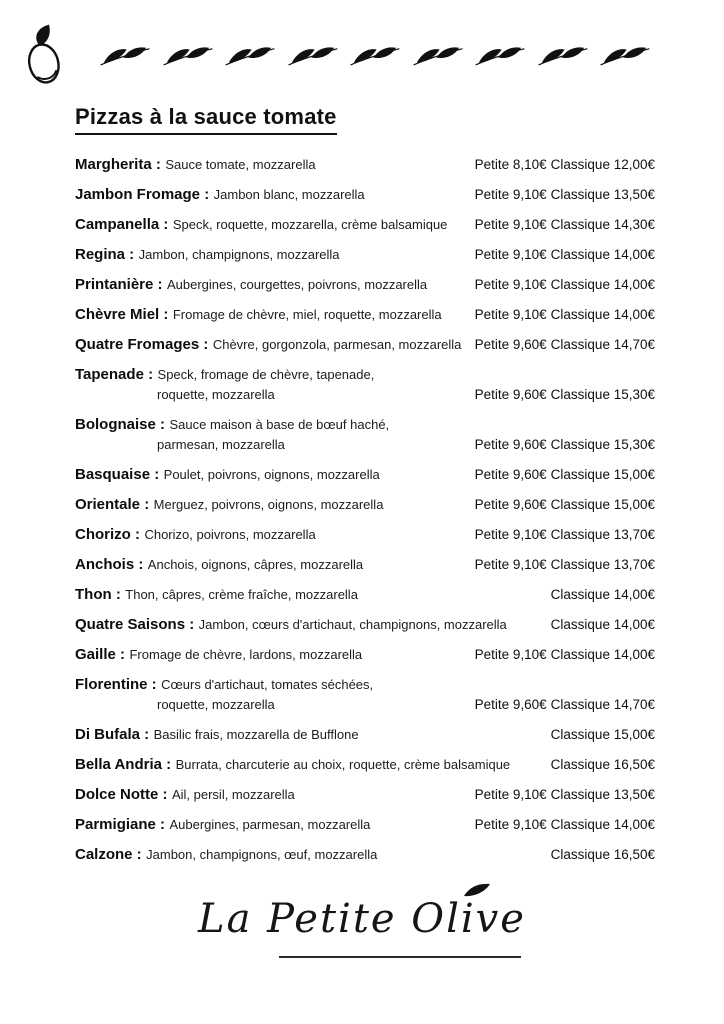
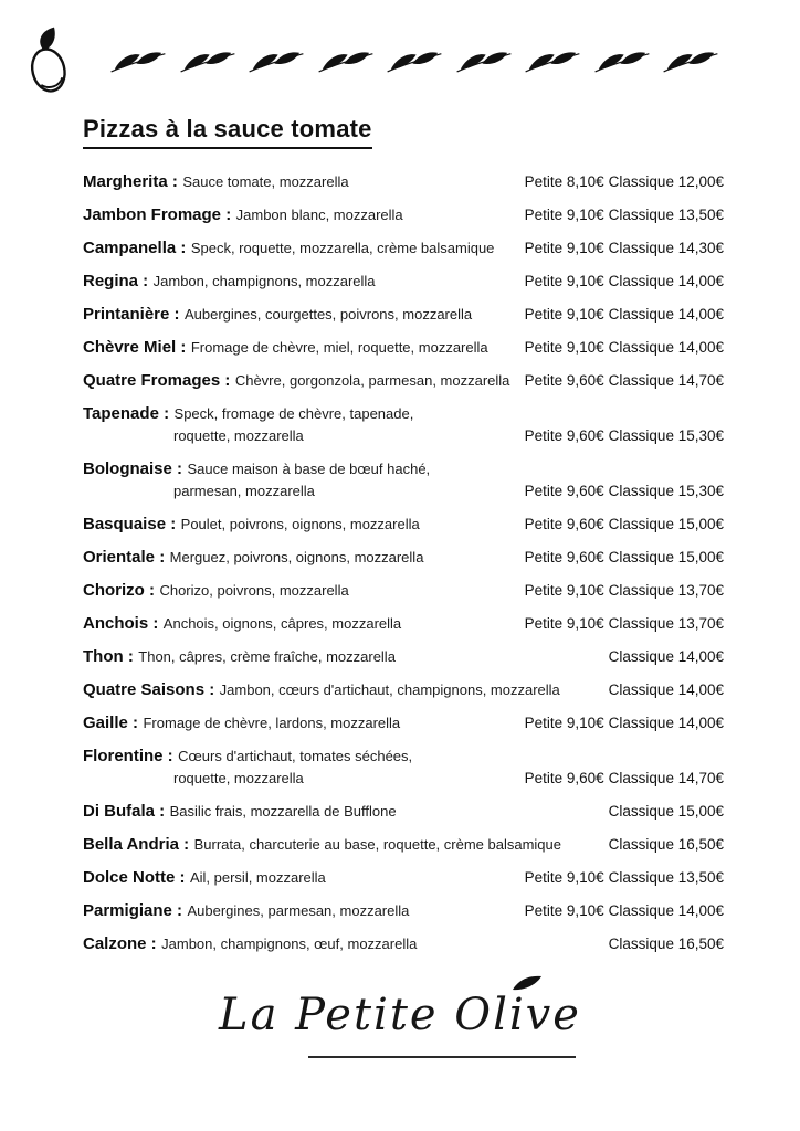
  Pizzas à la sauce tomate
  Margherita : Sauce tomate, mozzarella
  Petite 8,10€ Classique 12,00€
  Jambon Fromage : Jambon blanc, mozzarella
  Petite 9,10€ Classique 13,50€
  Campanella : Speck, roquette, mozzarella, crème balsamique
  Petite 9,10€ Classique 14,30€
  Regina : Jambon, champignons, mozzarella
  Petite 9,10€ Classique 14,00€
  Printanière : Aubergines, courgettes, poivrons, mozzarella
  Petite 9,10€ Classique 14,00€
  Chèvre Miel : Fromage de chèvre, miel, roquette, mozzarella
  Petite 9,10€ Classique 14,00€
  Quatre Fromages : Chèvre, gorgonzola, parmesan, mozzarella
  Petite 9,60€ Classique 14,70€
  Tapenade : Speck, fromage de chèvre, tapenade,
  roquette, mozzarella
  Petite 9,60€ Classique 15,30€
  Bolognaise : Sauce maison à base de bœuf haché,
  parmesan, mozzarella
  Petite 9,60€ Classique 15,30€
  Basquaise : Poulet, poivrons, oignons, mozzarella
  Petite 9,60€ Classique 15,00€
  Orientale : Merguez, poivrons, oignons, mozzarella
  Petite 9,60€ Classique 15,00€
  Chorizo : Chorizo, poivrons, mozzarella
  Petite 9,10€ Classique 13,70€
  Anchois : Anchois, oignons, câpres, mozzarella
  Petite 9,10€ Classique 13,70€
  Thon : Thon, câpres, crème fraîche, mozzarella
  Classique 14,00€
  Quatre Saisons : Jambon, cœurs d'artichaut, champignons, mozzarella
  Classique 14,00€
  Gaille : Fromage de chèvre, lardons, mozzarella
  Petite 9,10€ Classique 14,00€
  Florentine : Cœurs d'artichaut, tomates séchées,
  roquette, mozzarella
  Petite 9,60€ Classique 14,70€
  Di Bufala : Basilic frais, mozzarella de Bufflone
  Classique 15,00€
- Bella Andria : Burrata, charcuterie au choix, roquette, crème balsamique
+ Bella Andria : Burrata, charcuterie au base, roquette, crème balsamique
  Classique 16,50€
  Dolce Notte : Ail, persil, mozzarella
  Petite 9,10€ Classique 13,50€
  Parmigiane : Aubergines, parmesan, mozzarella
  Petite 9,10€ Classique 14,00€
  Calzone : Jambon, champignons, œuf, mozzarella
  Classique 16,50€
  La Petite Olive
